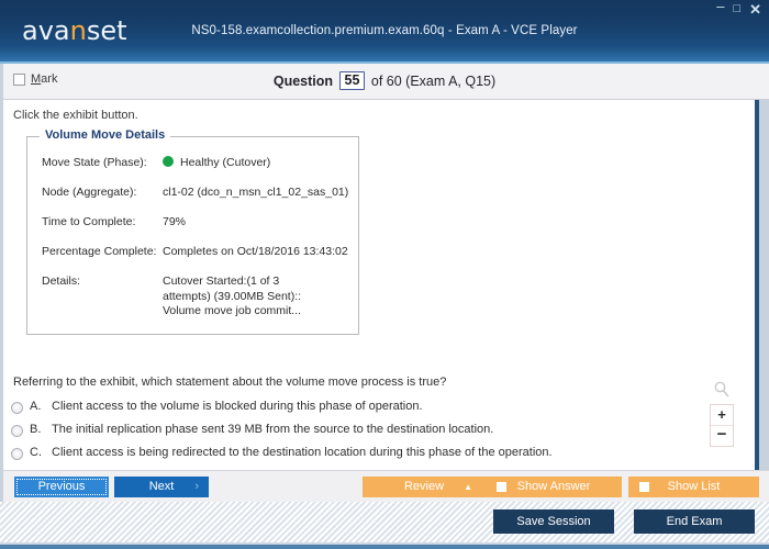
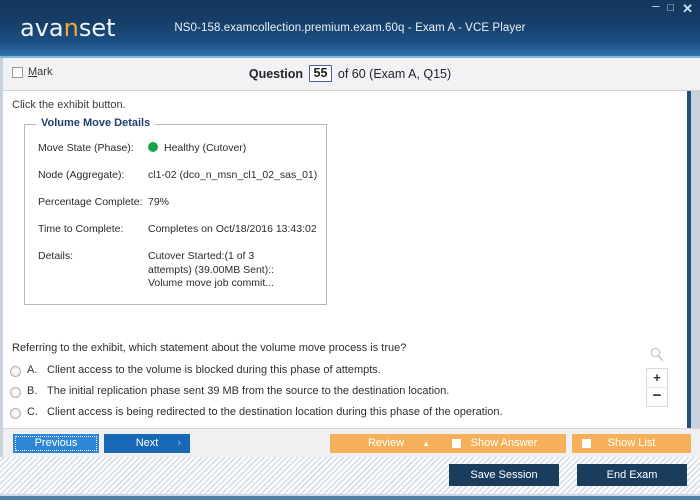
  avanset
  NS0-158.examcollection.premium.exam.60q - Exam A - VCE Player
  –
  □
  ✕
  Mark
  Question 55 of 60 (Exam A, Q15)
  Click the exhibit button.
  Volume Move Details
  Move State (Phase):
  Healthy (Cutover)
  Node (Aggregate):
  cl1-02 (dco_n_msn_cl1_02_sas_01)
- Time to Complete:
+ Percentage Complete:
  79%
- Percentage Complete:
+ Time to Complete:
  Completes on Oct/18/2016 13:43:02
  Details:
  Cutover Started:(1 of 3 attempts) (39.00MB Sent):: Volume move job commit...
  Referring to the exhibit, which statement about the volume move process is true?
  A.
- Client access to the volume is blocked during this phase of operation.
+ Client access to the volume is blocked during this phase of attempts.
  B.
  The initial replication phase sent 39 MB from the source to the destination location.
  C.
  Client access is being redirected to the destination location during this phase of the operation.
  +
  −
  Previous
  Next
  ›
  Review
  ▲
  Show Answer
  Show List
  Save Session
  End Exam
